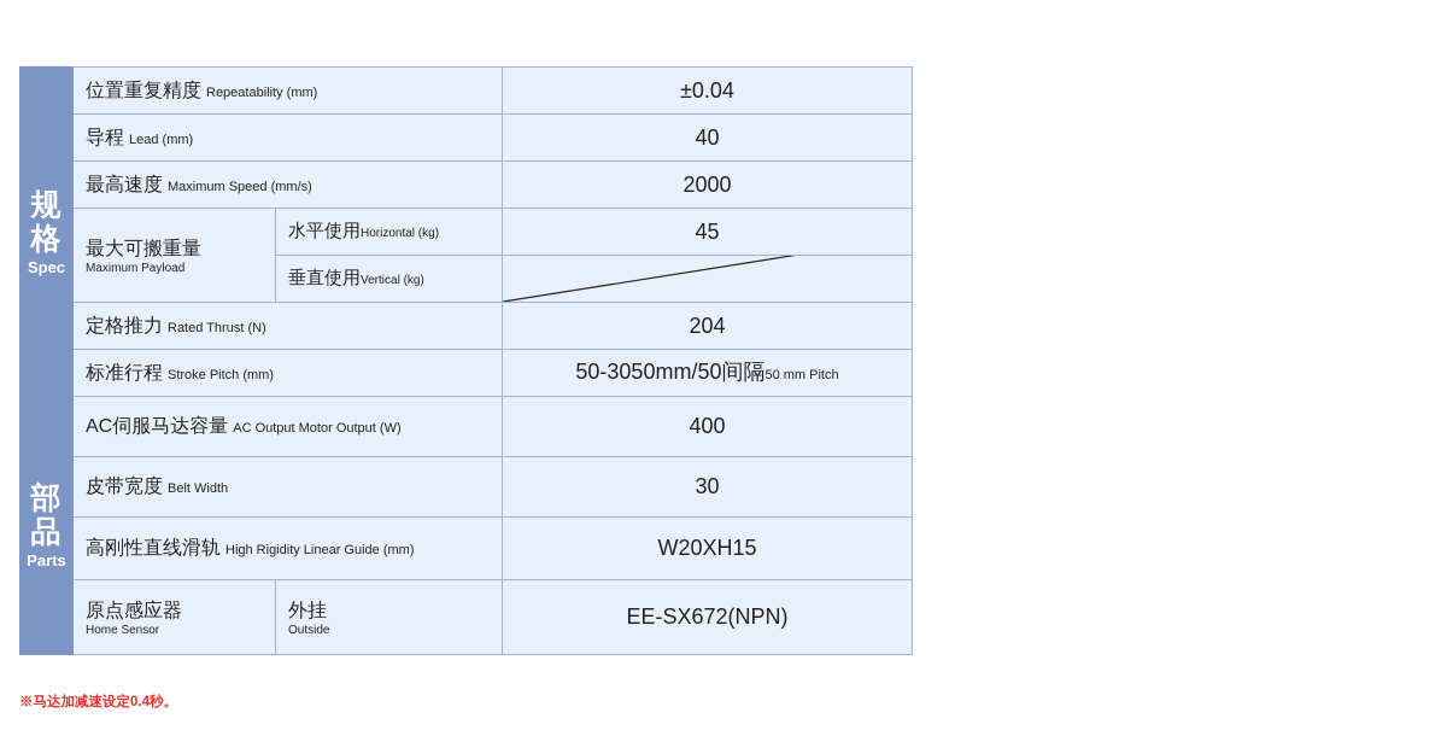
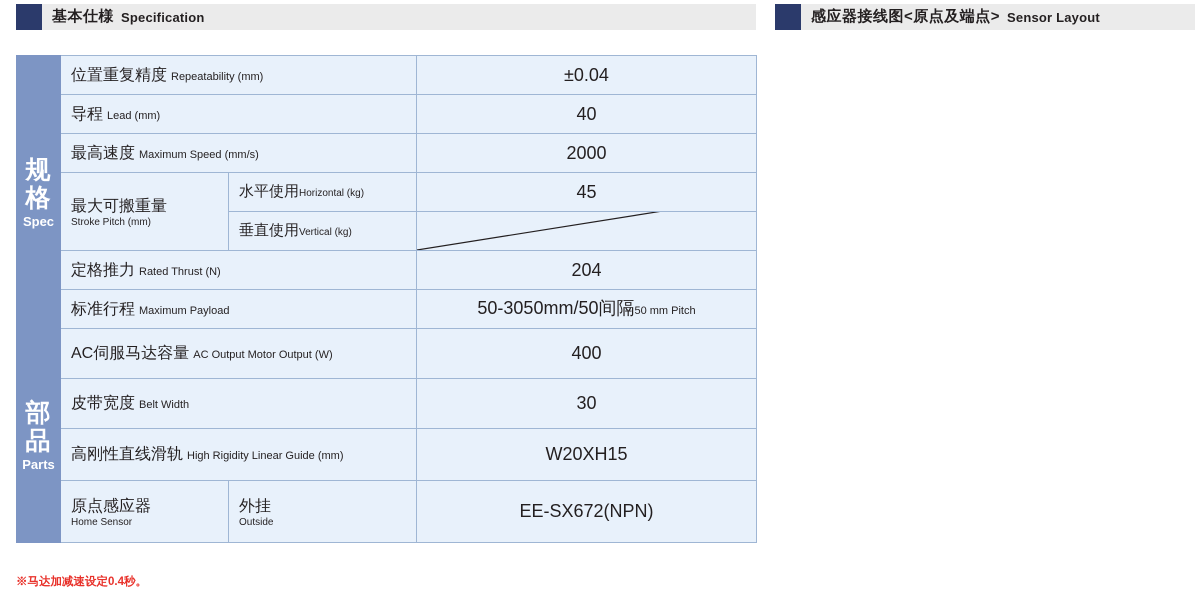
+ 基本仕様
+ Specification
+ 感应器接线图<原点及端点>
+ Sensor Layout
  规格 Spec	位置重复精度 Repeatability (mm)	±0.04
  导程 Lead (mm)	40
  最高速度 Maximum Speed (mm/s)	2000
- 最大可搬重量 Maximum Payload	水平使用Horizontal (kg)	45
+ 最大可搬重量 Stroke Pitch (mm)	水平使用Horizontal (kg)	45
  垂直使用Vertical (kg)
  定格推力 Rated Thrust (N)	204
- 标准行程 Stroke Pitch (mm)	50-3050mm/50间隔50 mm Pitch
+ 标准行程 Maximum Payload	50-3050mm/50间隔50 mm Pitch
  部品 Parts	AC伺服马达容量 AC Output Motor Output (W)	400
  皮带宽度 Belt Width	30
  高刚性直线滑轨 High Rigidity Linear Guide (mm)	W20XH15
  原点感应器 Home Sensor	外挂 Outside	EE-SX672(NPN)
  ※马达加减速设定0.4秒。
